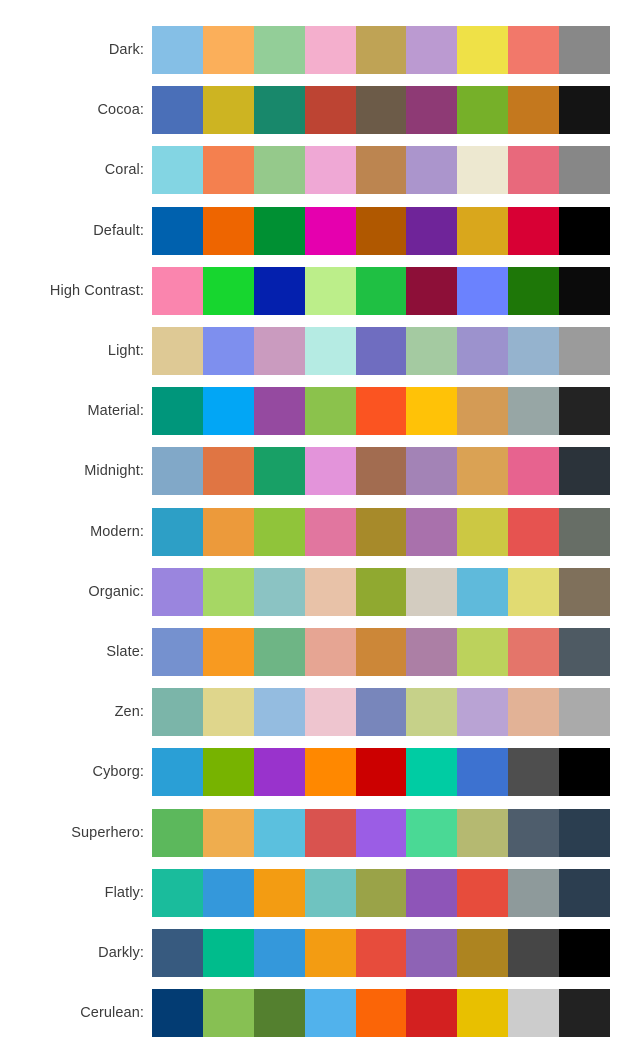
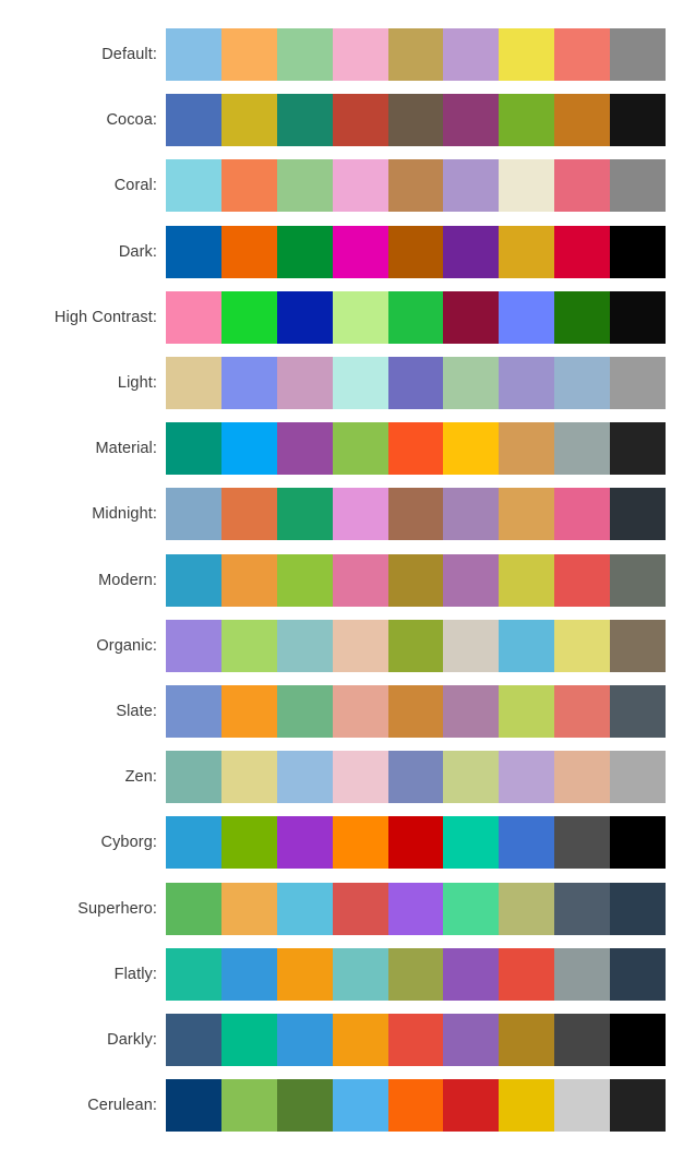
- Dark:
+ Default:
  Cocoa:
  Coral:
- Default:
+ Dark:
  High Contrast:
  Light:
  Material:
  Midnight:
  Modern:
  Organic:
  Slate:
  Zen:
  Cyborg:
  Superhero:
  Flatly:
  Darkly:
  Cerulean:
